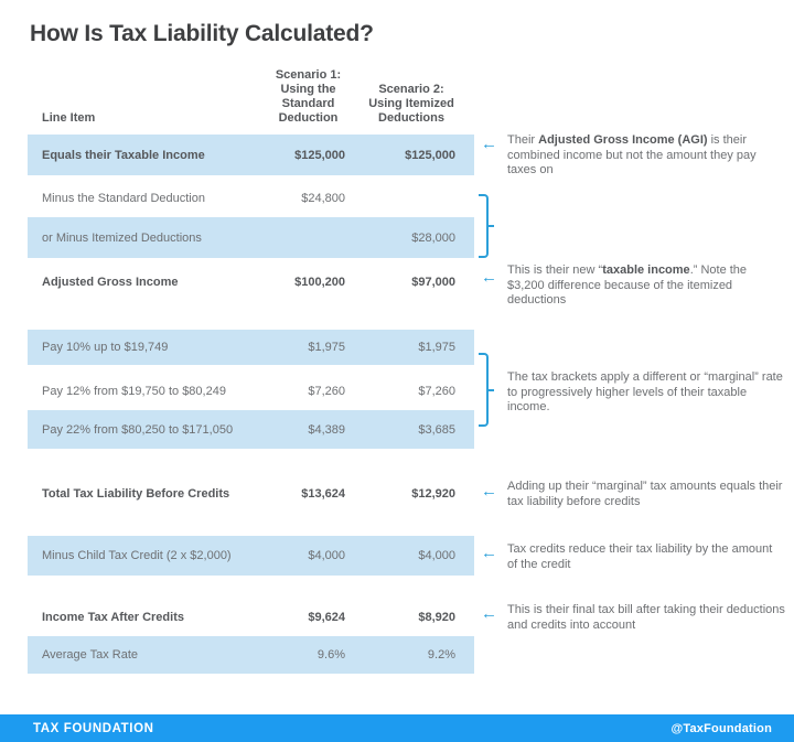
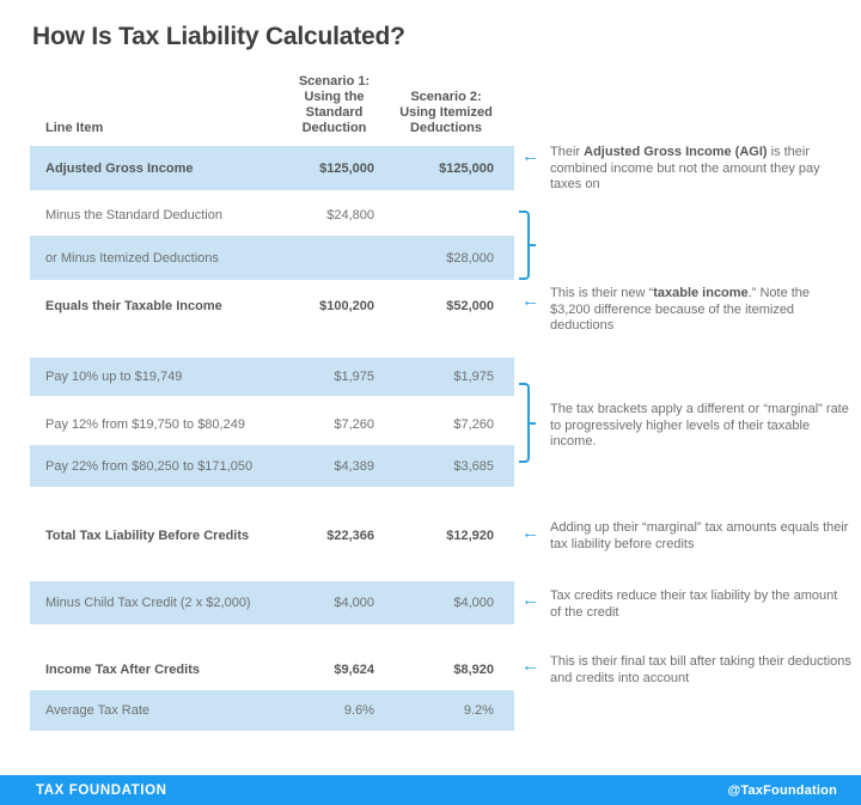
  How Is Tax Liability Calculated?
  Line Item
  Scenario 1:
  Using the
  Standard
  Deduction
  Scenario 2:
  Using Itemized
  Deductions
- Equals their Taxable Income
+ Adjusted Gross Income
  $125,000
  $125,000
  Minus the Standard Deduction
  $24,800
  or Minus Itemized Deductions
  $28,000
- Adjusted Gross Income
+ Equals their Taxable Income
  $100,200
- $97,000
+ $52,000
  Pay 10% up to $19,749
  $1,975
  $1,975
  Pay 12% from $19,750 to $80,249
  $7,260
  $7,260
  Pay 22% from $80,250 to $171,050
  $4,389
  $3,685
  Total Tax Liability Before Credits
- $13,624
+ $22,366
  $12,920
  Minus Child Tax Credit (2 x $2,000)
  $4,000
  $4,000
  Income Tax After Credits
  $9,624
  $8,920
  Average Tax Rate
  9.6%
  9.2%
  ←
  ←
  ←
  ←
  ←
  Their Adjusted Gross Income (AGI) is their combined income but not the amount they pay taxes on
  This is their new “taxable income.” Note the $3,200 difference because of the itemized deductions
  The tax brackets apply a different or “marginal” rate to progressively higher levels of their taxable income.
  Adding up their “marginal” tax amounts equals their tax liability before credits
  Tax credits reduce their tax liability by the amount of the credit
  This is their final tax bill after taking their deductions and credits into account
  TAX FOUNDATION
  @TaxFoundation
